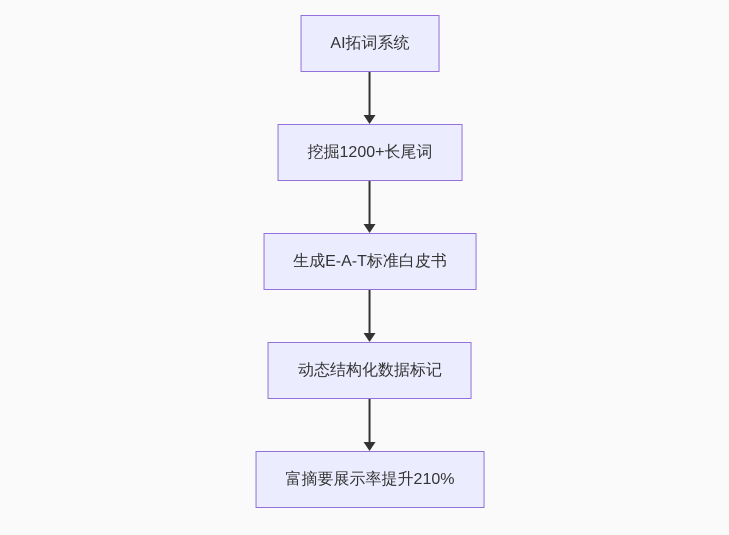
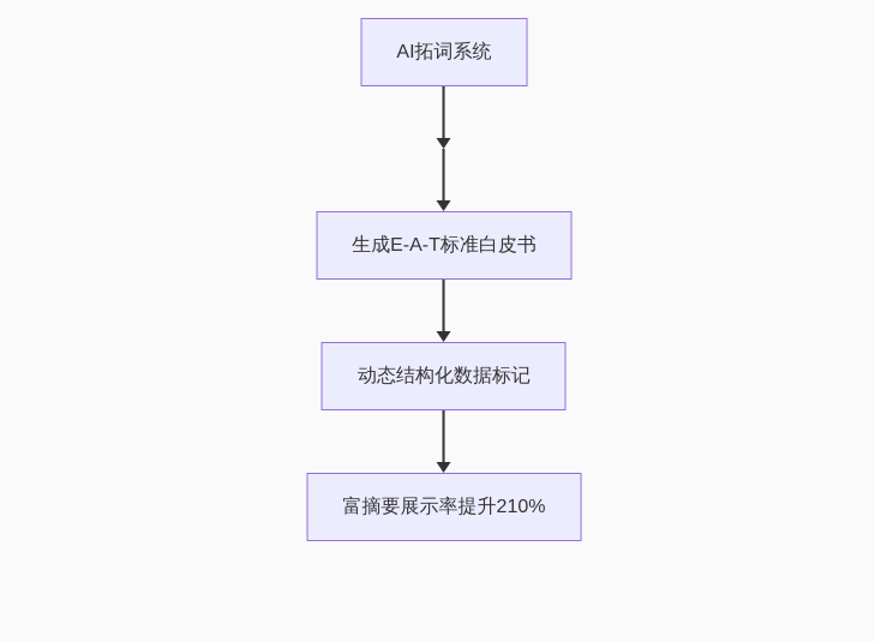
  AI拓词系统
- 挖掘1200+长尾词
  生成E-A-T标准白皮书
  动态结构化数据标记
  富摘要展示率提升210%
